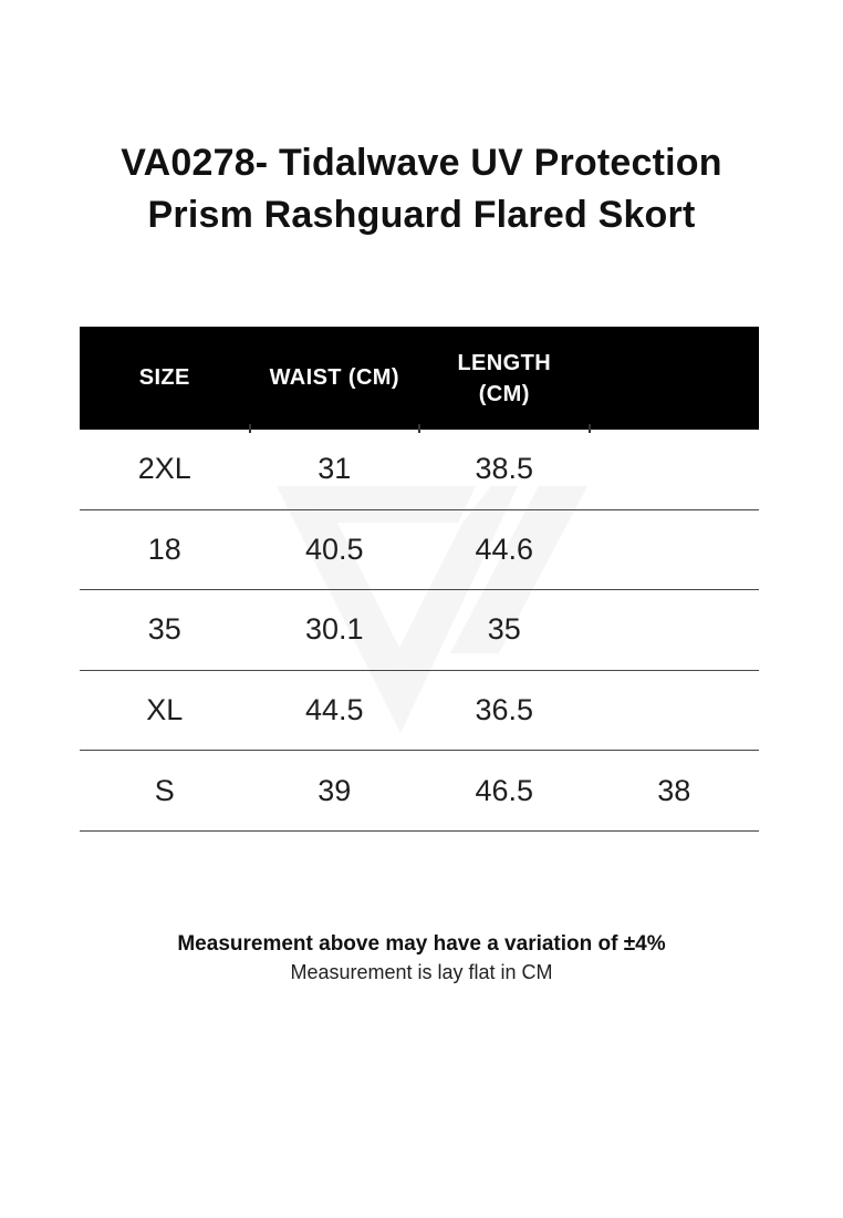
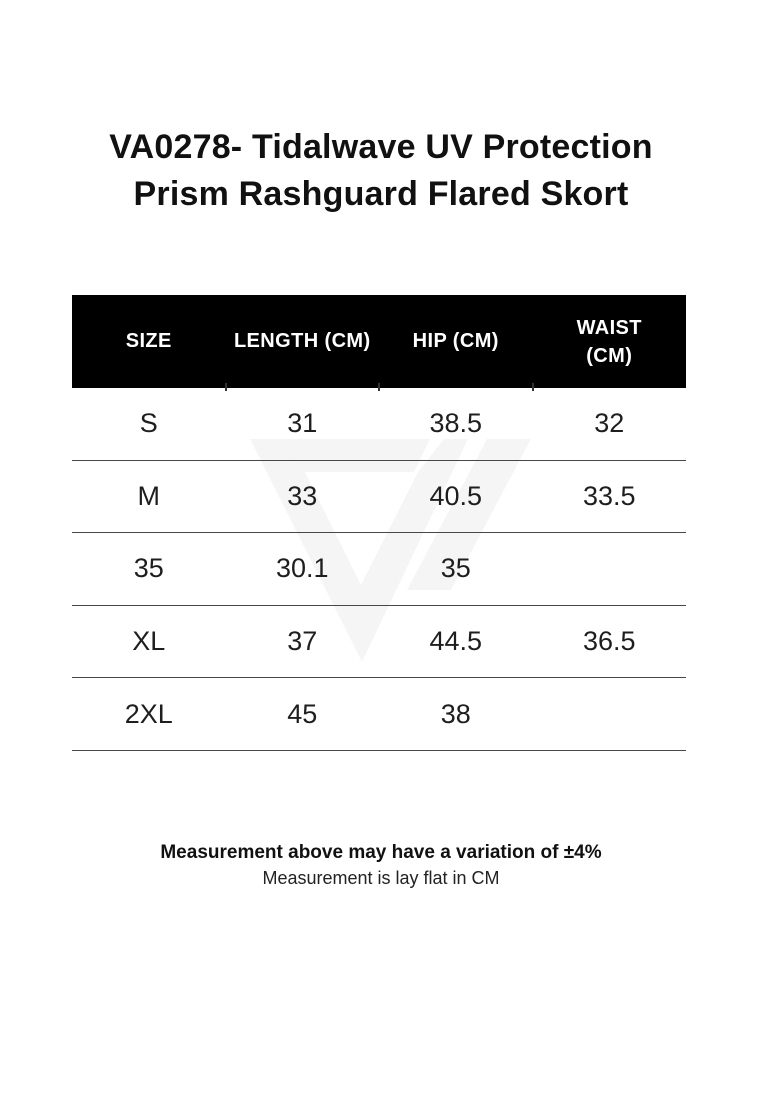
  VA0278- Tidalwave UV Protection
  Prism Rashguard Flared Skort
  SIZE
- WAIST (CM)
+ LENGTH (CM)
+ HIP (CM)
- LENGTH (CM)
+ WAIST (CM)
- 2XL
+ S
  31
  38.5
+ 32
+ M
- 18
+ 33
  40.5
- 44.6
+ 33.5
  35
  30.1
  35
  XL
+ 37
  44.5
  36.5
- S
+ 2XL
- 39
+ 45
- 46.5
  38
  Measurement above may have a variation of ±4%
  Measurement is lay flat in CM
